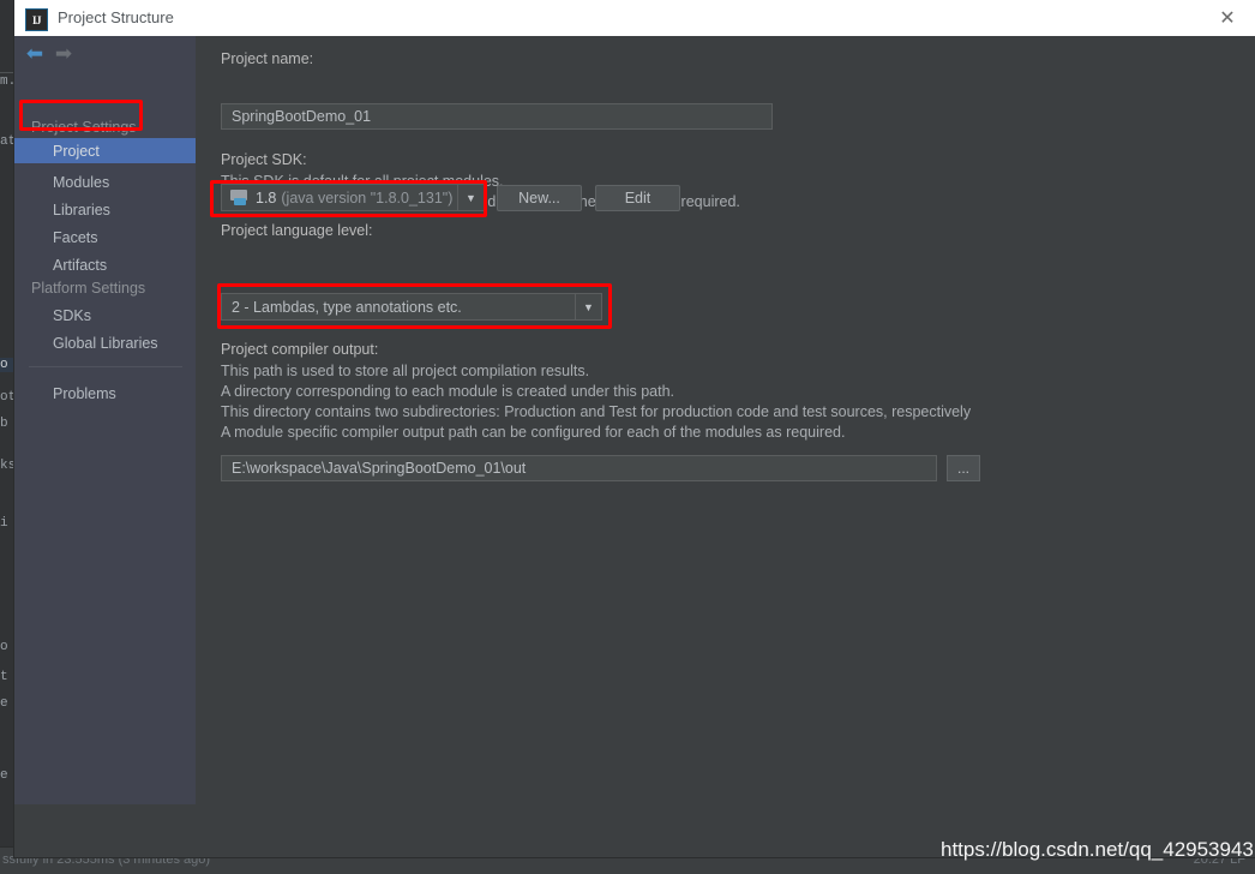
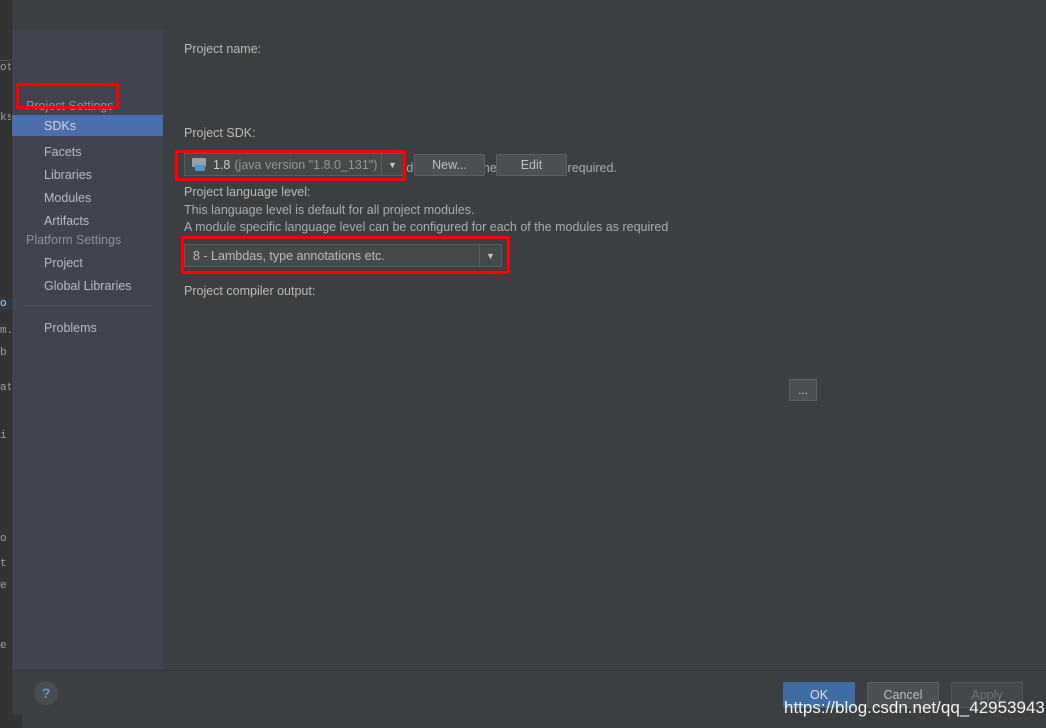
- m.
+ ot
- at
+ ks
  o
- ot
+ m.
  b
- ks
+ at
  i
  o
  t
  e
  e
- ssfully in 23.555ms (3 minutes ago)
- 20:27 LF
- IJ
- Project Structure
- ✕
- ⬅
- ➡
  Project Settings
  Platform Settings
- Project
+ SDKs
- Modules
+ Facets
  Libraries
- Facets
+ Modules
  Artifacts
- SDKs
+ Project
  Global Libraries
  Problems
  Project name:
- SpringBootDemo_01
  Project SDK:
- This SDK is default for all project modules.
  1.8
  (java version "1.8.0_131")
  ▼
  New...
  Edit
  Project language level:
+ This language level is default for all project modules.
+ A module specific language level can be configured for each of the modules as required
- 2 - Lambdas, type annotations etc.
+ 8 - Lambdas, type annotations etc.
  ▼
  Project compiler output:
- This path is used to store all project compilation results.
- A directory corresponding to each module is created under this path.
- This directory contains two subdirectories: Production and Test for production code and test sources, respectively
- A module specific compiler output path can be configured for each of the modules as required.
- E:\workspace\Java\SpringBootDemo_01\out
  ...
+ ?
+ OK
+ Cancel
+ Apply
  https://blog.csdn.net/qq_42953943
